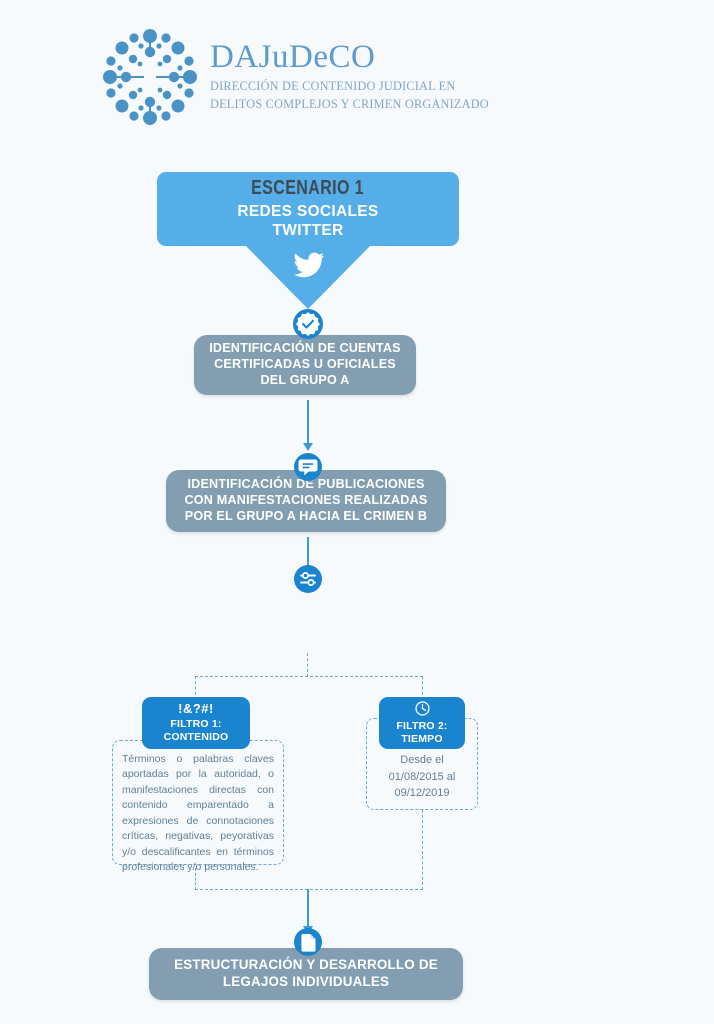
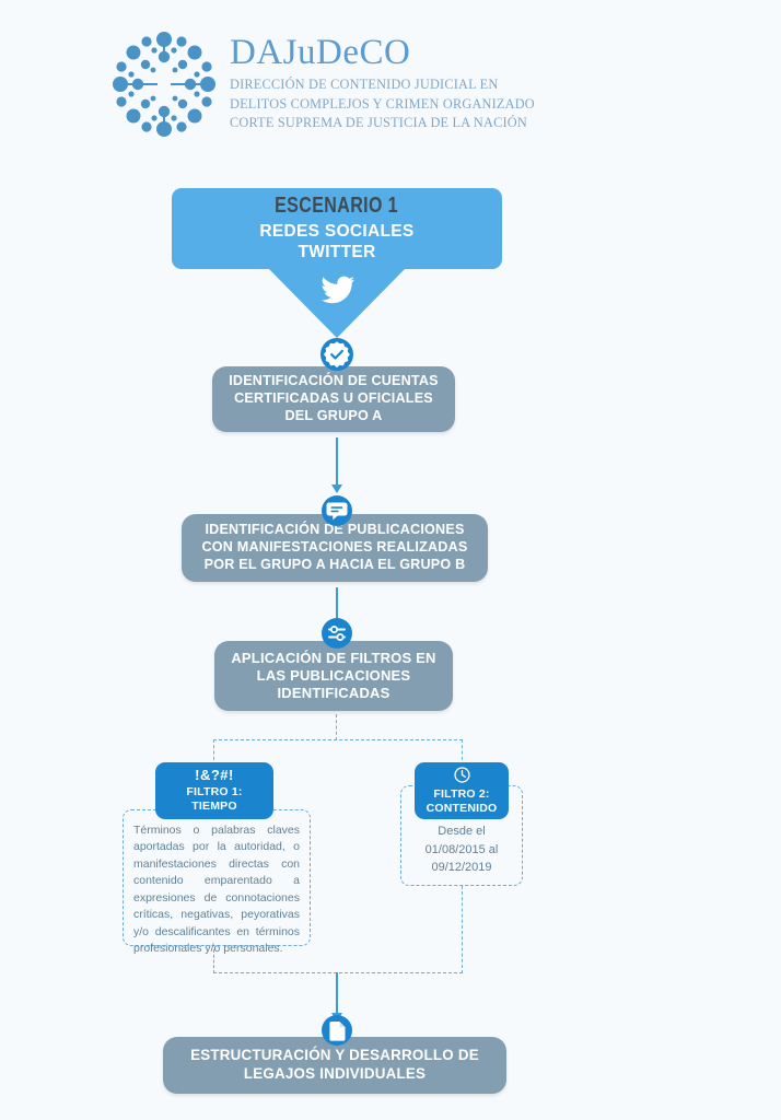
  DAJuDeCO
  DIRECCIÓN DE CONTENIDO JUDICIAL EN
  DELITOS COMPLEJOS Y CRIMEN ORGANIZADO
+ CORTE SUPREMA DE JUSTICIA DE LA NACIÓN
  ESCENARIO 1
  REDES SOCIALES
  TWITTER
  IDENTIFICACIÓN DE CUENTAS CERTIFICADAS U OFICIALES DEL GRUPO A
- IDENTIFICACIÓN DE PUBLICACIONES CON MANIFESTACIONES REALIZADAS POR EL GRUPO A HACIA EL CRIMEN B
+ IDENTIFICACIÓN DE PUBLICACIONES CON MANIFESTACIONES REALIZADAS POR EL GRUPO A HACIA EL GRUPO B
+ APLICACIÓN DE FILTROS EN LAS PUBLICACIONES IDENTIFICADAS
  !&?#!
  FILTRO 1:
- CONTENIDO
+ TIEMPO
  Términos o palabras claves aportadas por la autoridad, o manifestaciones directas con contenido emparentado a expresiones de connotaciones críticas, negativas, peyorativas y/o descalificantes en términos profesionales y/o personales.
  FILTRO 2:
- TIEMPO
+ CONTENIDO
  Desde el
  01/08/2015 al
  09/12/2019
  ESTRUCTURACIÓN Y DESARROLLO DE LEGAJOS INDIVIDUALES
